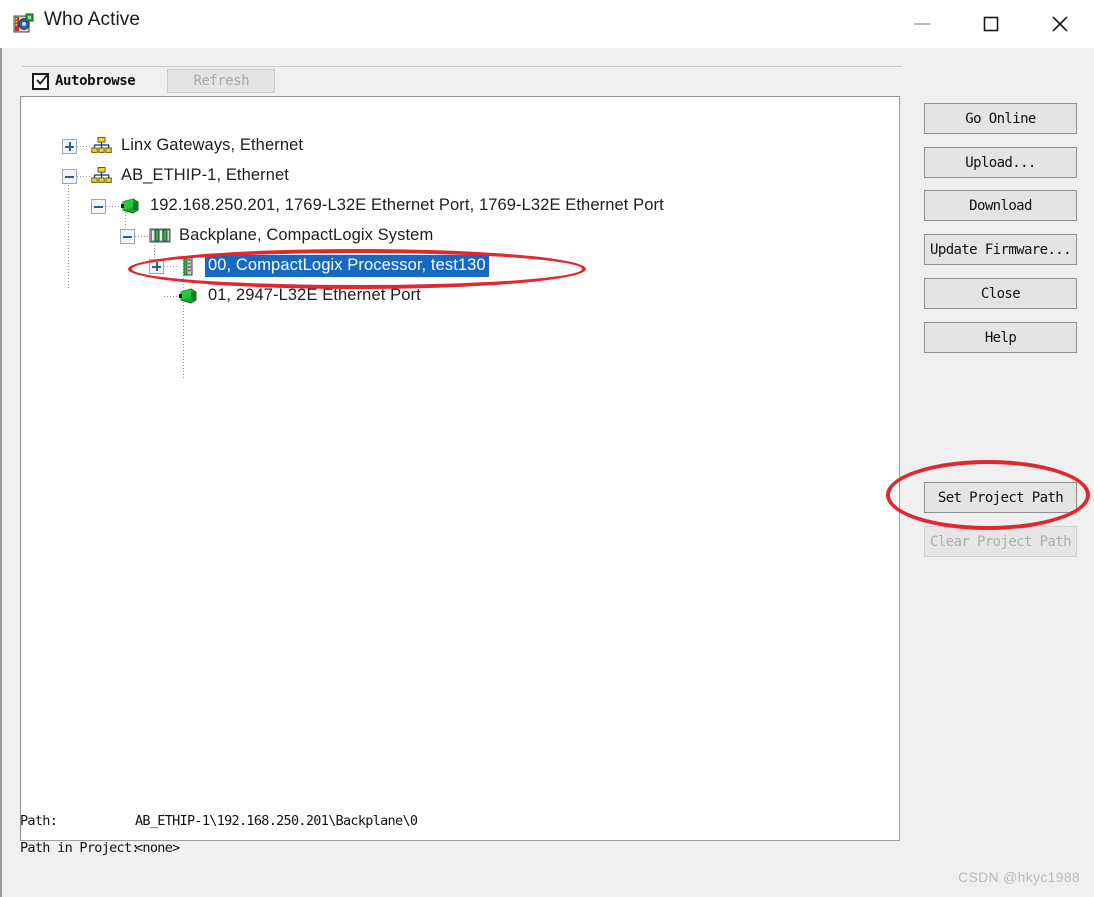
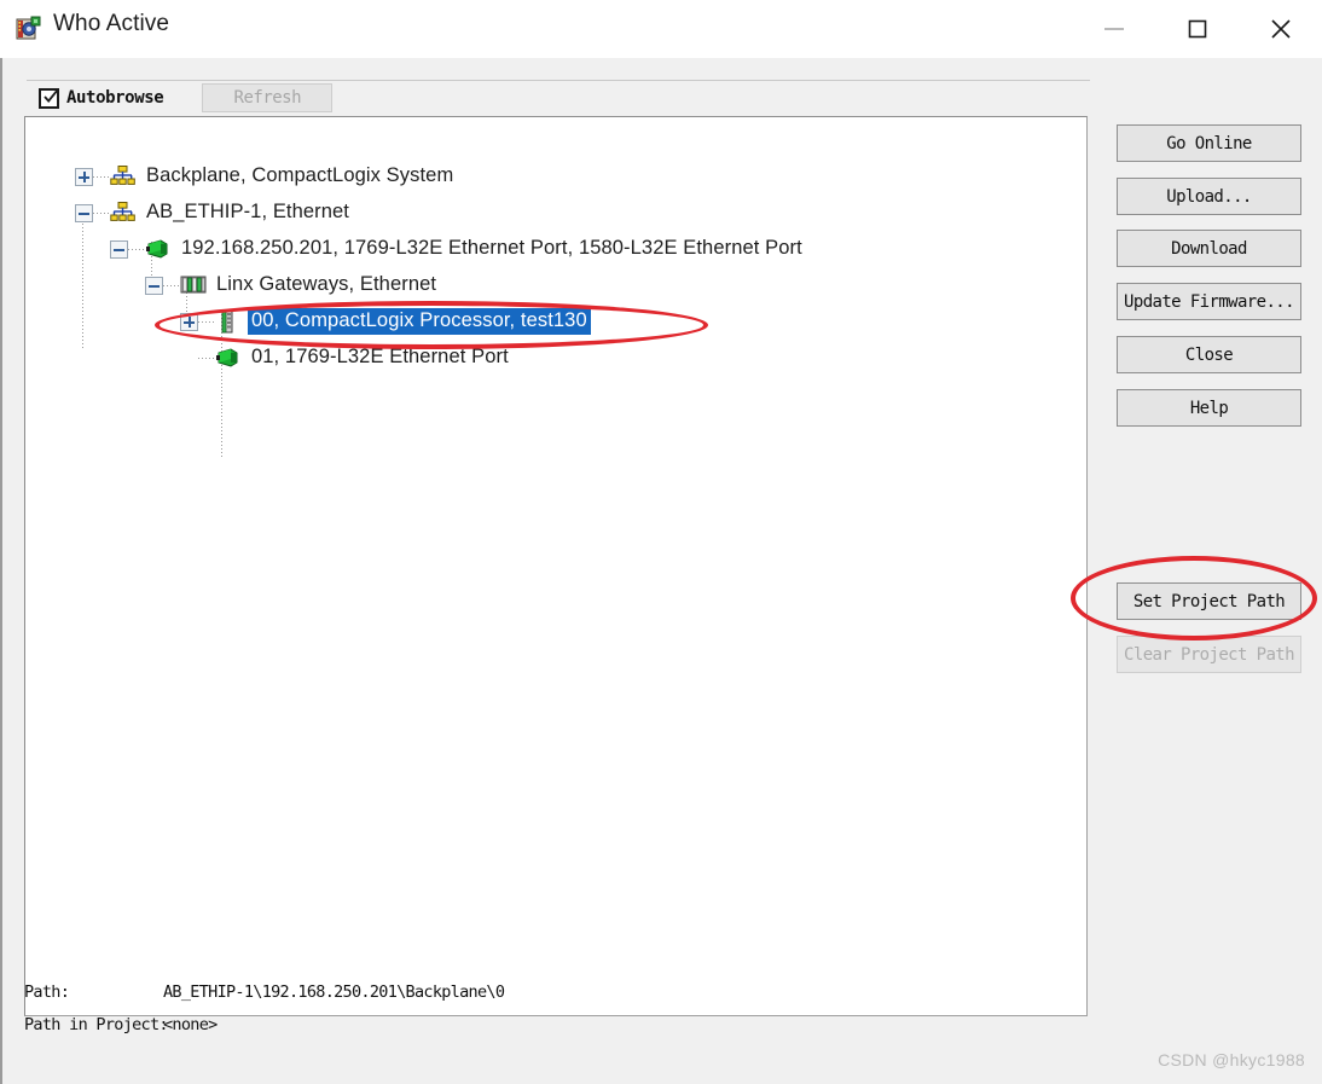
  Who Active
  Autobrowse
  Refresh
- Linx Gateways, Ethernet
+ Backplane, CompactLogix System
  AB_ETHIP-1, Ethernet
- 192.168.250.201, 1769-L32E Ethernet Port, 1769-L32E Ethernet Port
+ 192.168.250.201, 1769-L32E Ethernet Port, 1580-L32E Ethernet Port
- Backplane, CompactLogix System
+ Linx Gateways, Ethernet
  00, CompactLogix Processor, test130
- 01, 2947-L32E Ethernet Port
+ 01, 1769-L32E Ethernet Port
  Go Online
  Upload...
  Download
  Update Firmware...
  Close
  Help
  Set Project Path
  Clear Project Path
  Path:
  AB_ETHIP-1\192.168.250.201\Backplane\0
  Path in Project:
  <none>
  CSDN @hkyc1988
